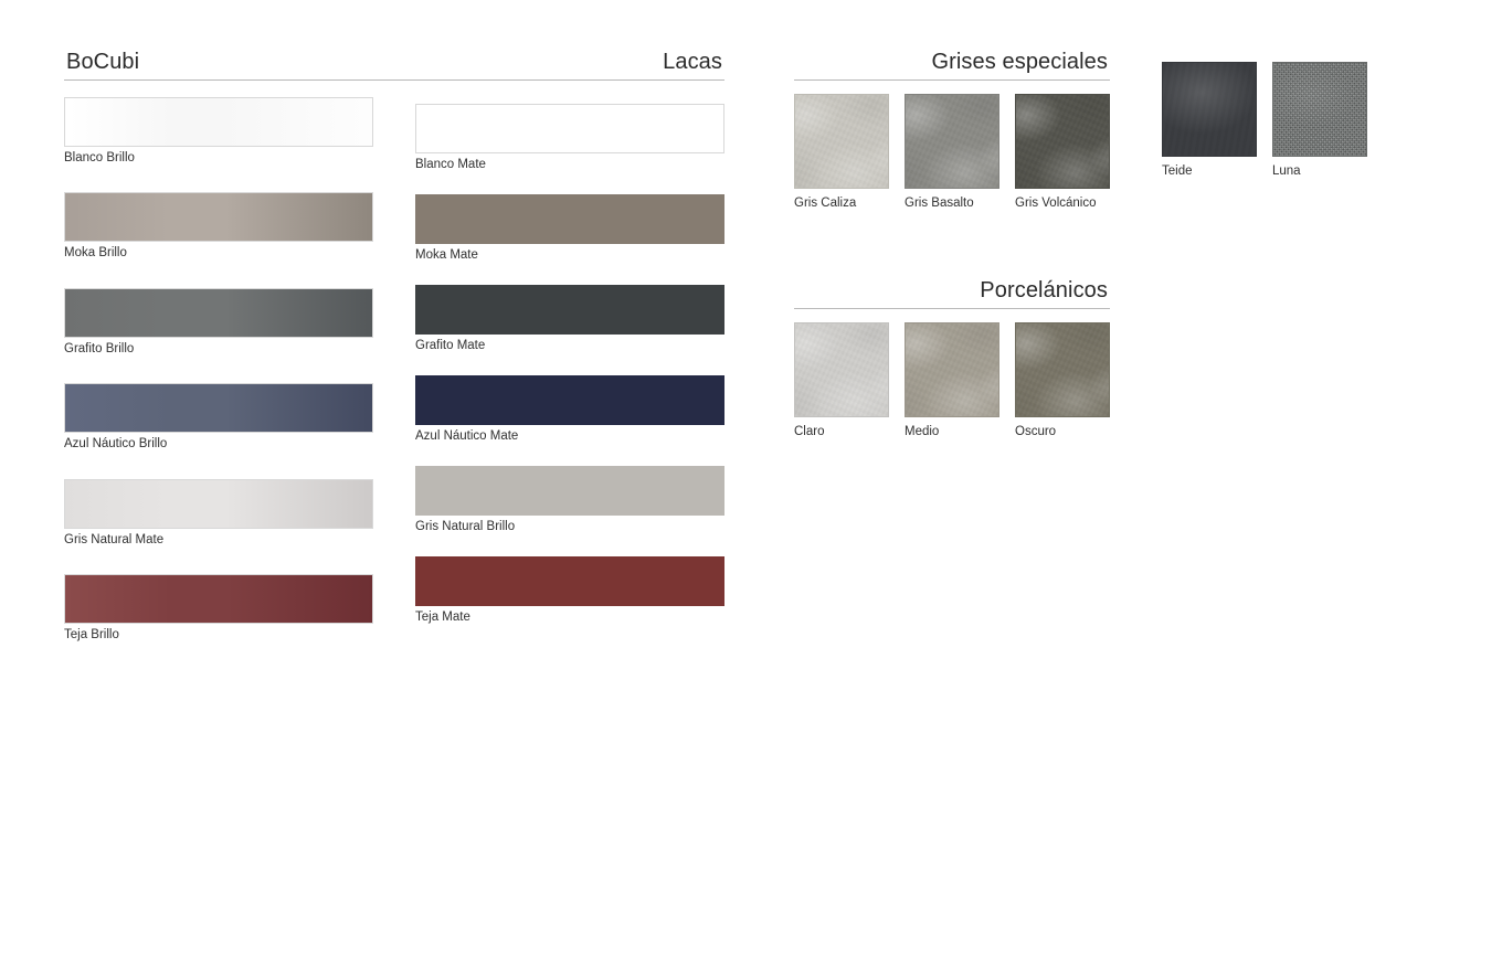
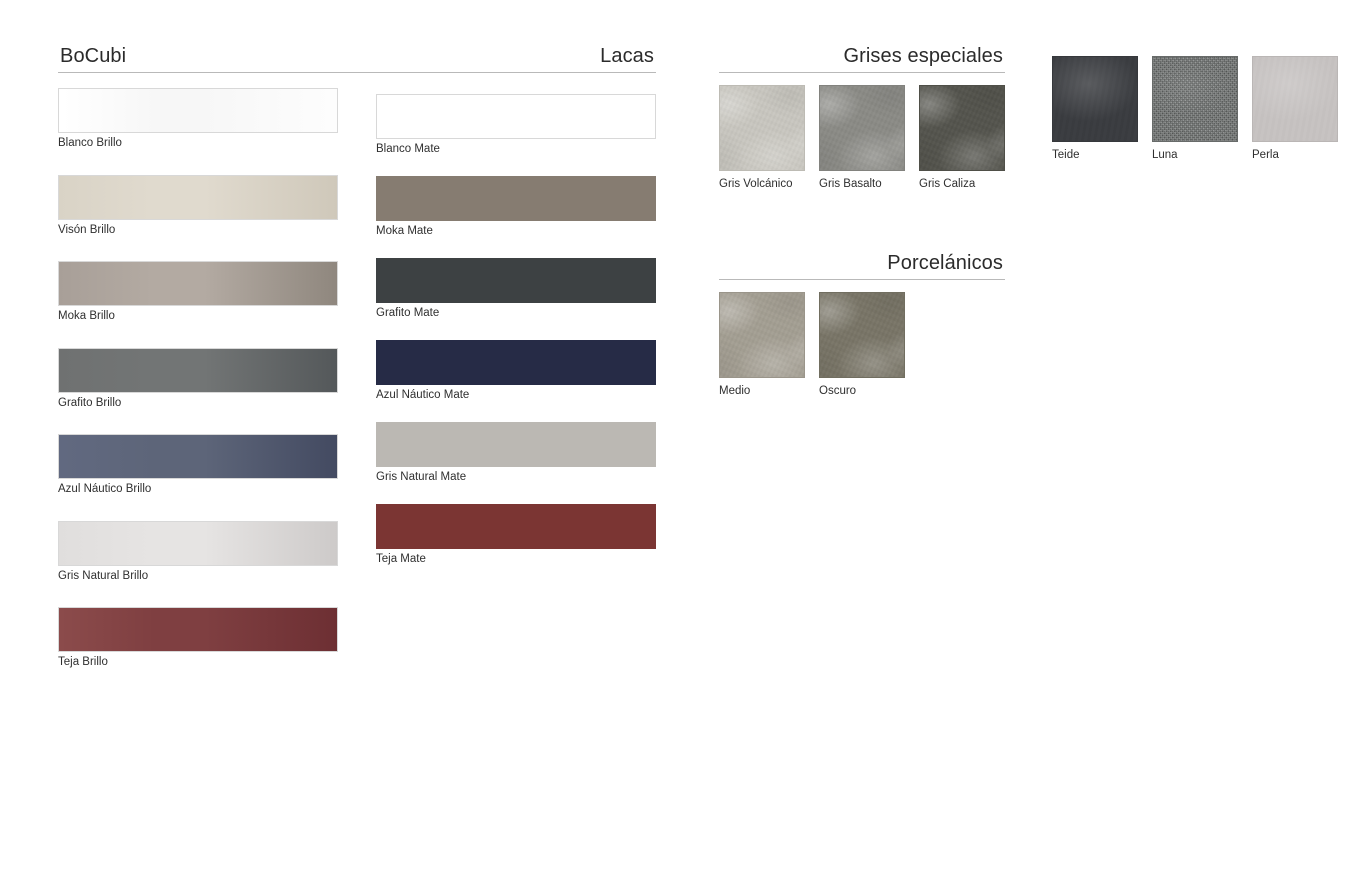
  BoCubi
  Lacas
  Blanco Brillo
+ Visón Brillo
  Moka Brillo
  Grafito Brillo
  Azul Náutico Brillo
- Gris Natural Mate
+ Gris Natural Brillo
  Teja Brillo
  Blanco Mate
  Moka Mate
  Grafito Mate
  Azul Náutico Mate
- Gris Natural Brillo
+ Gris Natural Mate
  Teja Mate
  Grises especiales
- Gris Caliza
+ Gris Volcánico
  Gris Basalto
- Gris Volcánico
+ Gris Caliza
  Teide
  Luna
+ Perla
  Porcelánicos
- Claro
  Medio
  Oscuro
